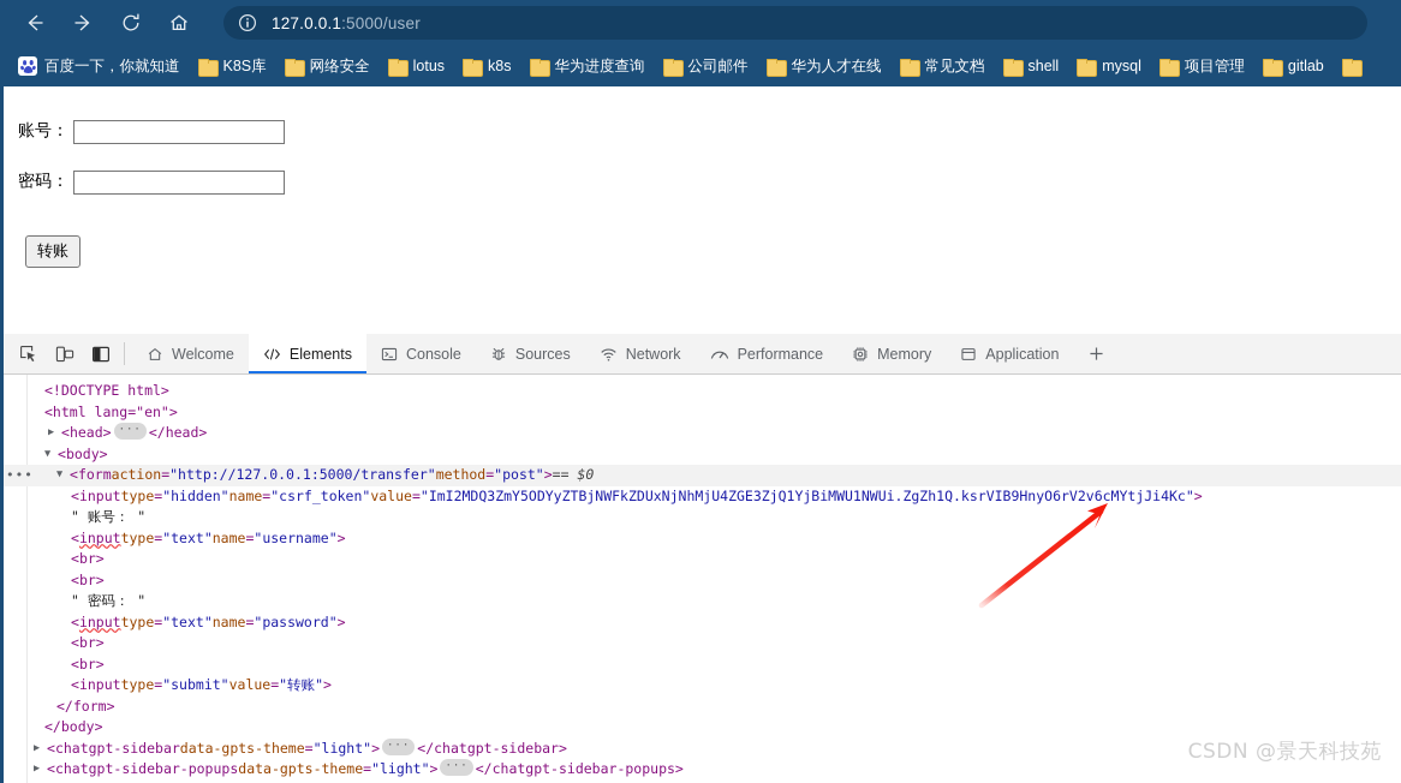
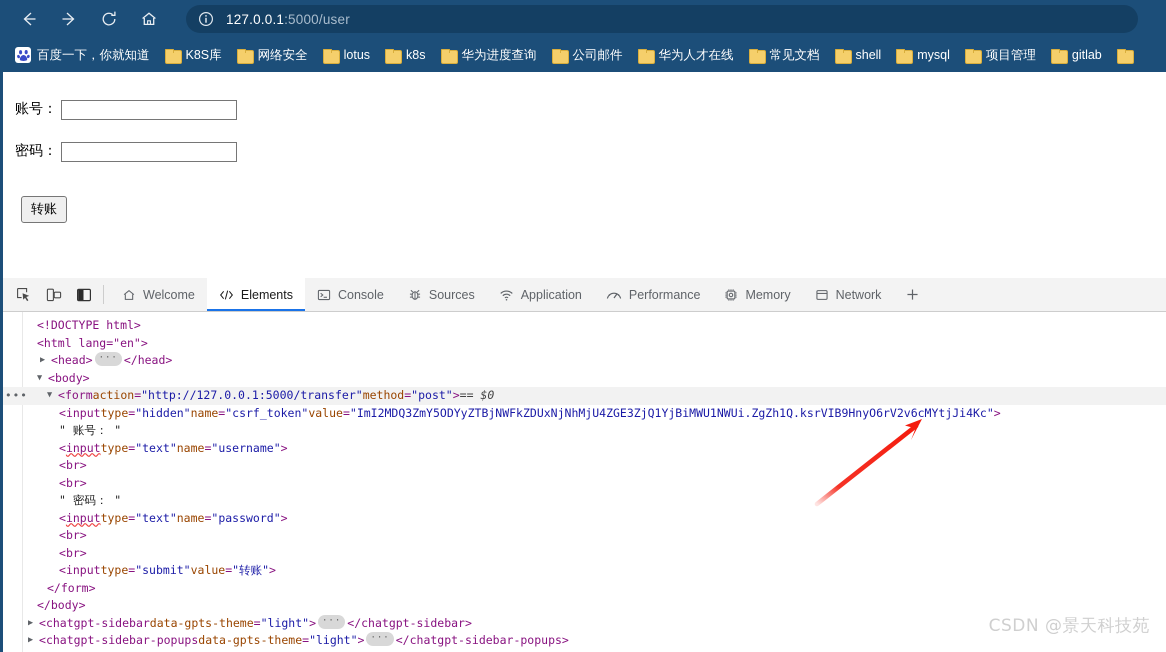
  127.0.0.1:5000/user
  百度一下，你就知道
  K8S库
  网络安全
  lotus
  k8s
  华为进度查询
  公司邮件
  华为人才在线
  常见文档
  shell
  mysql
  项目管理
  gitlab
  账号：
  密码：
  转账
  Welcome
  Elements
  Console
  Sources
- Network
+ Application
  Performance
  Memory
- Application
+ Network
  <!DOCTYPE html>
  <html lang="en">
  ▶
  <
  head
  >
  ···
  </
  head
  >
  ▼
  <
  body
  >
  •••
  ▼
  <
  form
  action
  =
  "http://127.0.0.1:5000/transfer"
  method
  =
  "post"
  >
  == $0
  <
  input
  type
  =
  "hidden"
  name
  =
  "csrf_token"
  value
  =
  "ImI2MDQ3ZmY5ODYyZTBjNWFkZDUxNjNhMjU4ZGE3ZjQ1YjBiMWU1NWUi.ZgZh1Q.ksrVIB9HnyO6rV2v6cMYtjJi4Kc"
  >
  " 账号： "
  <
  input
  type
  =
  "text"
  name
  =
  "username"
  >
  <
  br
  >
  <
  br
  >
  " 密码： "
  <
  input
  type
  =
  "text"
  name
  =
  "password"
  >
  <
  br
  >
  <
  br
  >
  <
  input
  type
  =
  "submit"
  value
  =
  "转账"
  >
  </
  form
  >
  </
  body
  >
  ▶
  <
  chatgpt-sidebar
  data-gpts-theme
  =
  "light"
  >
  ···
  </
  chatgpt-sidebar
  >
  ▶
  <
  chatgpt-sidebar-popups
  data-gpts-theme
  =
  "light"
  >
  ···
  </
  chatgpt-sidebar-popups
  >
  CSDN @景天科技苑
